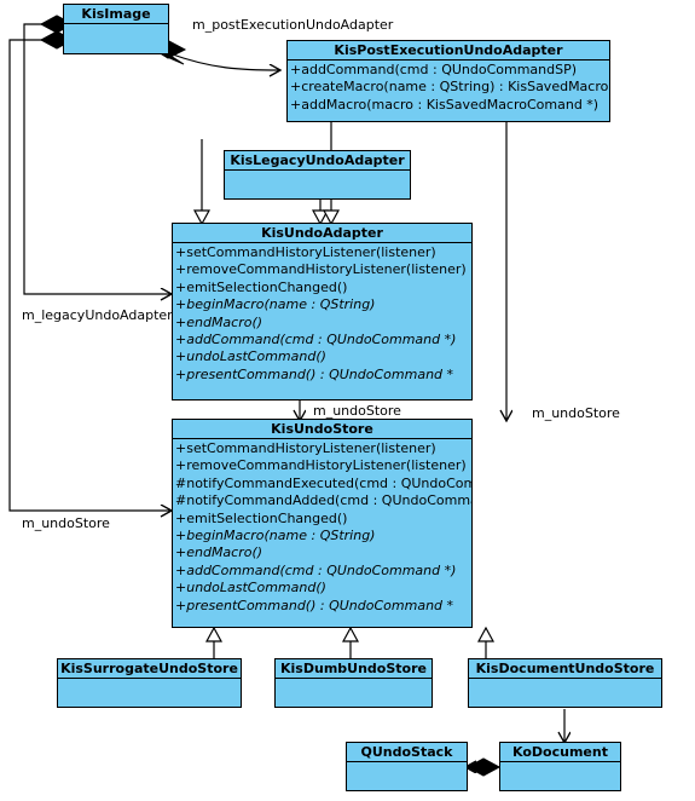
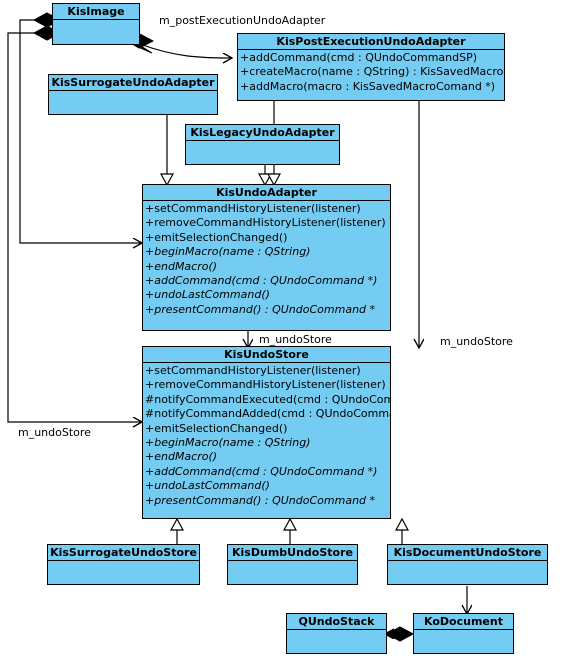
  KisImage
  KisPostExecutionUndoAdapter
  +addCommand(cmd : QUndoCommandSP)
  +createMacro(name : QString) : KisSavedMacro
  +addMacro(macro : KisSavedMacroComand *)
+ KisSurrogateUndoAdapter
  KisLegacyUndoAdapter
  KisUndoAdapter
  +setCommandHistoryListener(listener)
  +removeCommandHistoryListener(listener)
  +emitSelectionChanged()
  +beginMacro(name : QString)
  +endMacro()
  +addCommand(cmd : QUndoCommand *)
  +undoLastCommand()
  +presentCommand() : QUndoCommand *
  KisUndoStore
  +setCommandHistoryListener(listener)
  +removeCommandHistoryListener(listener)
  #notifyCommandExecuted(cmd : QUndoCom
  #notifyCommandAdded(cmd : QUndoComm
  +emitSelectionChanged()
  +beginMacro(name : QString)
  +endMacro()
  +addCommand(cmd : QUndoCommand *)
  +undoLastCommand()
  +presentCommand() : QUndoCommand *
  KisSurrogateUndoStore
  KisDumbUndoStore
  KisDocumentUndoStore
  QUndoStack
  KoDocument
  m_postExecutionUndoAdapter
- m_legacyUndoAdapter
  m_undoStore
  m_undoStore
  m_undoStore
